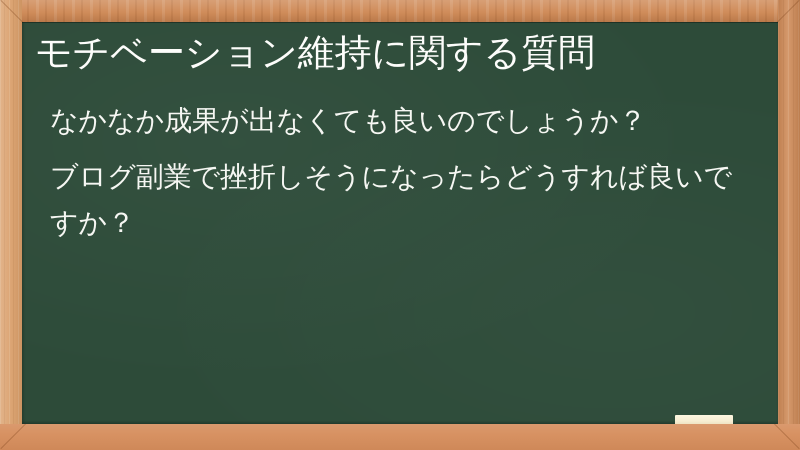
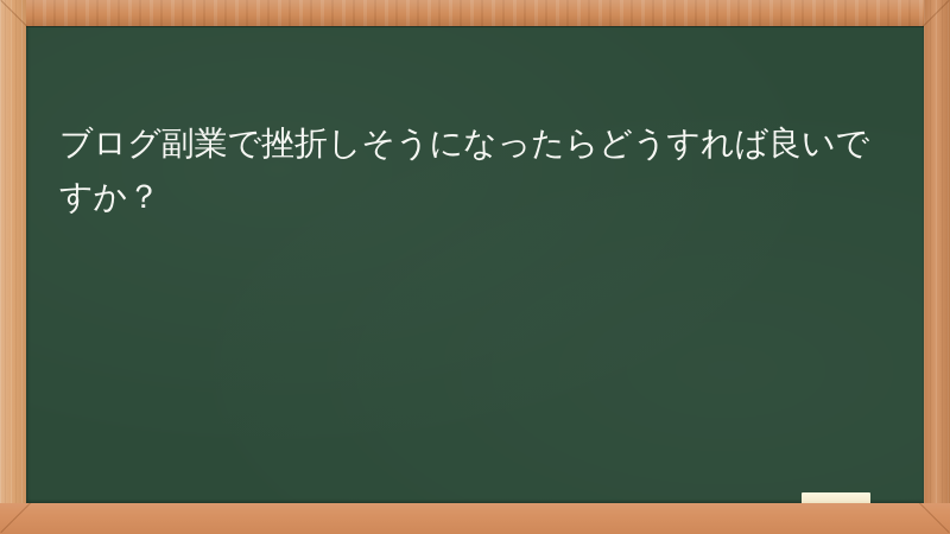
- モチベーション維持に関する質問
- なかなか成果が出なくても良いのでしょうか？
  ブログ副業で挫折しそうになったらどうすれば良いですか？
